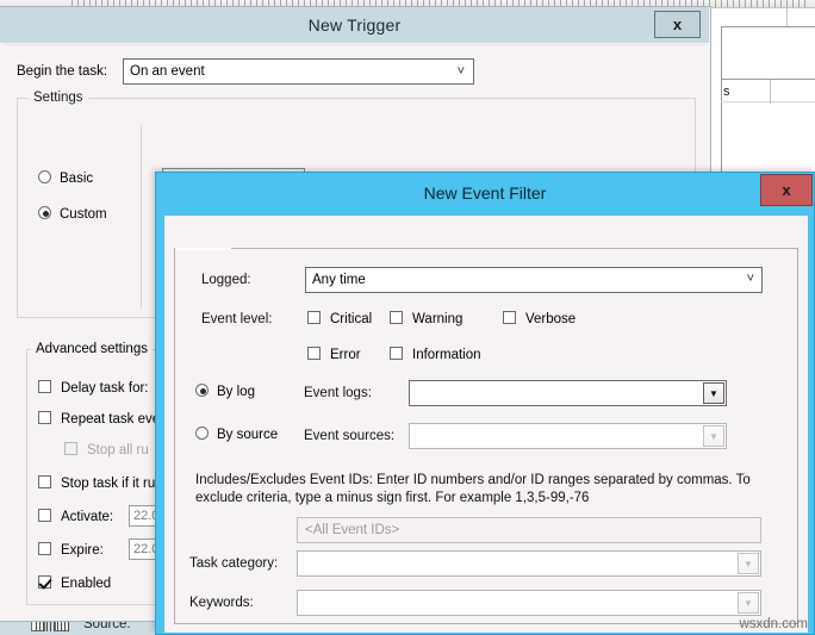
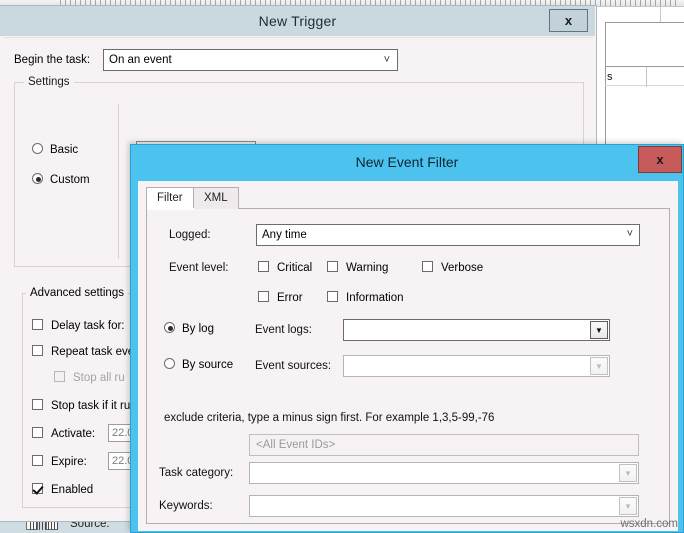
  s
  Source:
  New Trigger
  x
  Begin the task:
  On an event
  ˅
  Settings
  Basic
  Custom
  Advanced settings
  Delay task for:
  Repeat task ev
  Stop all ru
  Stop task if it ru
  Activate:
  Expire:
  Enabled
  New Event Filter
  x
+ Filter
+ XML
  Logged:
  Any time
  ˅
  Event level:
  Critical
  Warning
  Verbose
  Error
  Information
  By log
  Event logs:
  ▼
  By source
  Event sources:
  ▼
- Includes/Excludes Event IDs: Enter ID numbers and/or ID ranges separated by commas. To
  exclude criteria, type a minus sign first. For example 1,3,5-99,-76
  <All Event IDs>
  Task category:
  ▼
  Keywords:
  ▼
  wsxdn.com
